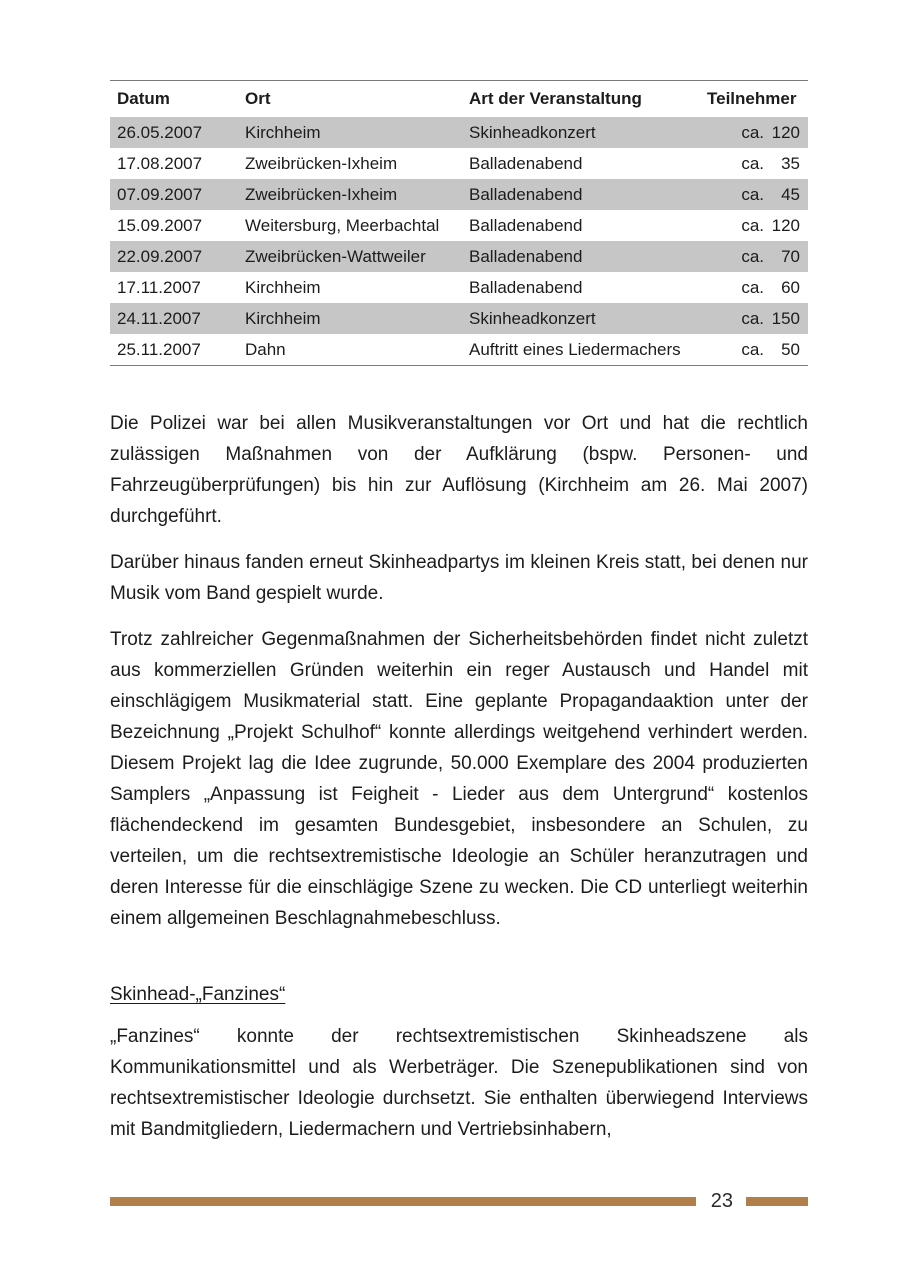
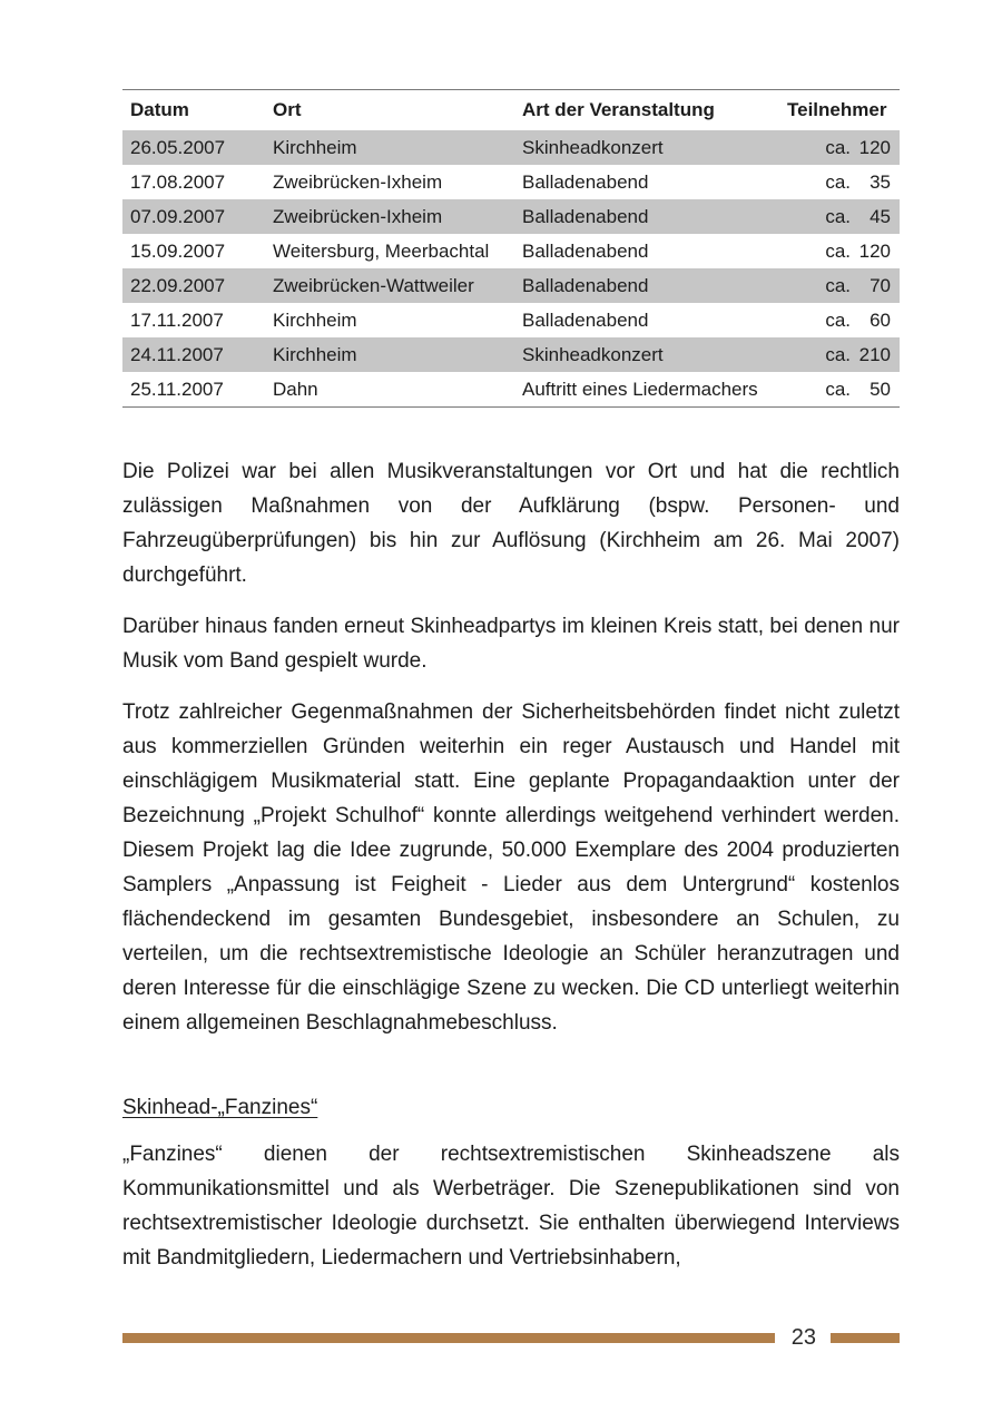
  Datum	Ort	Art der Veranstaltung	Teilnehmer
  26.05.2007	Kirchheim	Skinheadkonzert	ca. 120
  17.08.2007	Zweibrücken-Ixheim	Balladenabend	ca. 35
  07.09.2007	Zweibrücken-Ixheim	Balladenabend	ca. 45
  15.09.2007	Weitersburg, Meerbachtal	Balladenabend	ca. 120
  22.09.2007	Zweibrücken-Wattweiler	Balladenabend	ca. 70
  17.11.2007	Kirchheim	Balladenabend	ca. 60
- 24.11.2007	Kirchheim	Skinheadkonzert	ca. 150
+ 24.11.2007	Kirchheim	Skinheadkonzert	ca. 210
  25.11.2007	Dahn	Auftritt eines Liedermachers	ca. 50
  Die Polizei war bei allen Musikveranstaltungen vor Ort und hat die rechtlich zulässigen Maßnahmen von der Aufklärung (bspw. Personen- und Fahrzeugüberprüfungen) bis hin zur Auflösung (Kirchheim am 26. Mai 2007) durchgeführt.
  Darüber hinaus fanden erneut Skinheadpartys im kleinen Kreis statt, bei denen nur Musik vom Band gespielt wurde.
  Trotz zahlreicher Gegenmaßnahmen der Sicherheitsbehörden findet nicht zuletzt aus kommerziellen Gründen weiterhin ein reger Austausch und Handel mit einschlägigem Musikmaterial statt. Eine geplante Propagandaaktion unter der Bezeichnung „Projekt Schulhof“ konnte allerdings weitgehend verhindert werden. Diesem Projekt lag die Idee zugrunde, 50.000 Exemplare des 2004 produzierten Samplers „Anpassung ist Feigheit - Lieder aus dem Untergrund“ kostenlos flächendeckend im gesamten Bundesgebiet, insbesondere an Schulen, zu verteilen, um die rechtsextremistische Ideologie an Schüler heranzutragen und deren Interesse für die einschlägige Szene zu wecken. Die CD unterliegt weiterhin einem allgemeinen Beschlagnahmebeschluss.
  Skinhead-„Fanzines“
- „Fanzines“ konnte der rechtsextremistischen Skinheadszene als Kommunikationsmittel und als Werbeträger. Die Szenepublikationen sind von rechtsextremistischer Ideologie durchsetzt. Sie enthalten überwiegend Interviews mit Bandmitgliedern, Liedermachern und Vertriebsinhabern,
+ „Fanzines“ dienen der rechtsextremistischen Skinheadszene als Kommunikationsmittel und als Werbeträger. Die Szenepublikationen sind von rechtsextremistischer Ideologie durchsetzt. Sie enthalten überwiegend Interviews mit Bandmitgliedern, Liedermachern und Vertriebsinhabern,
  23
